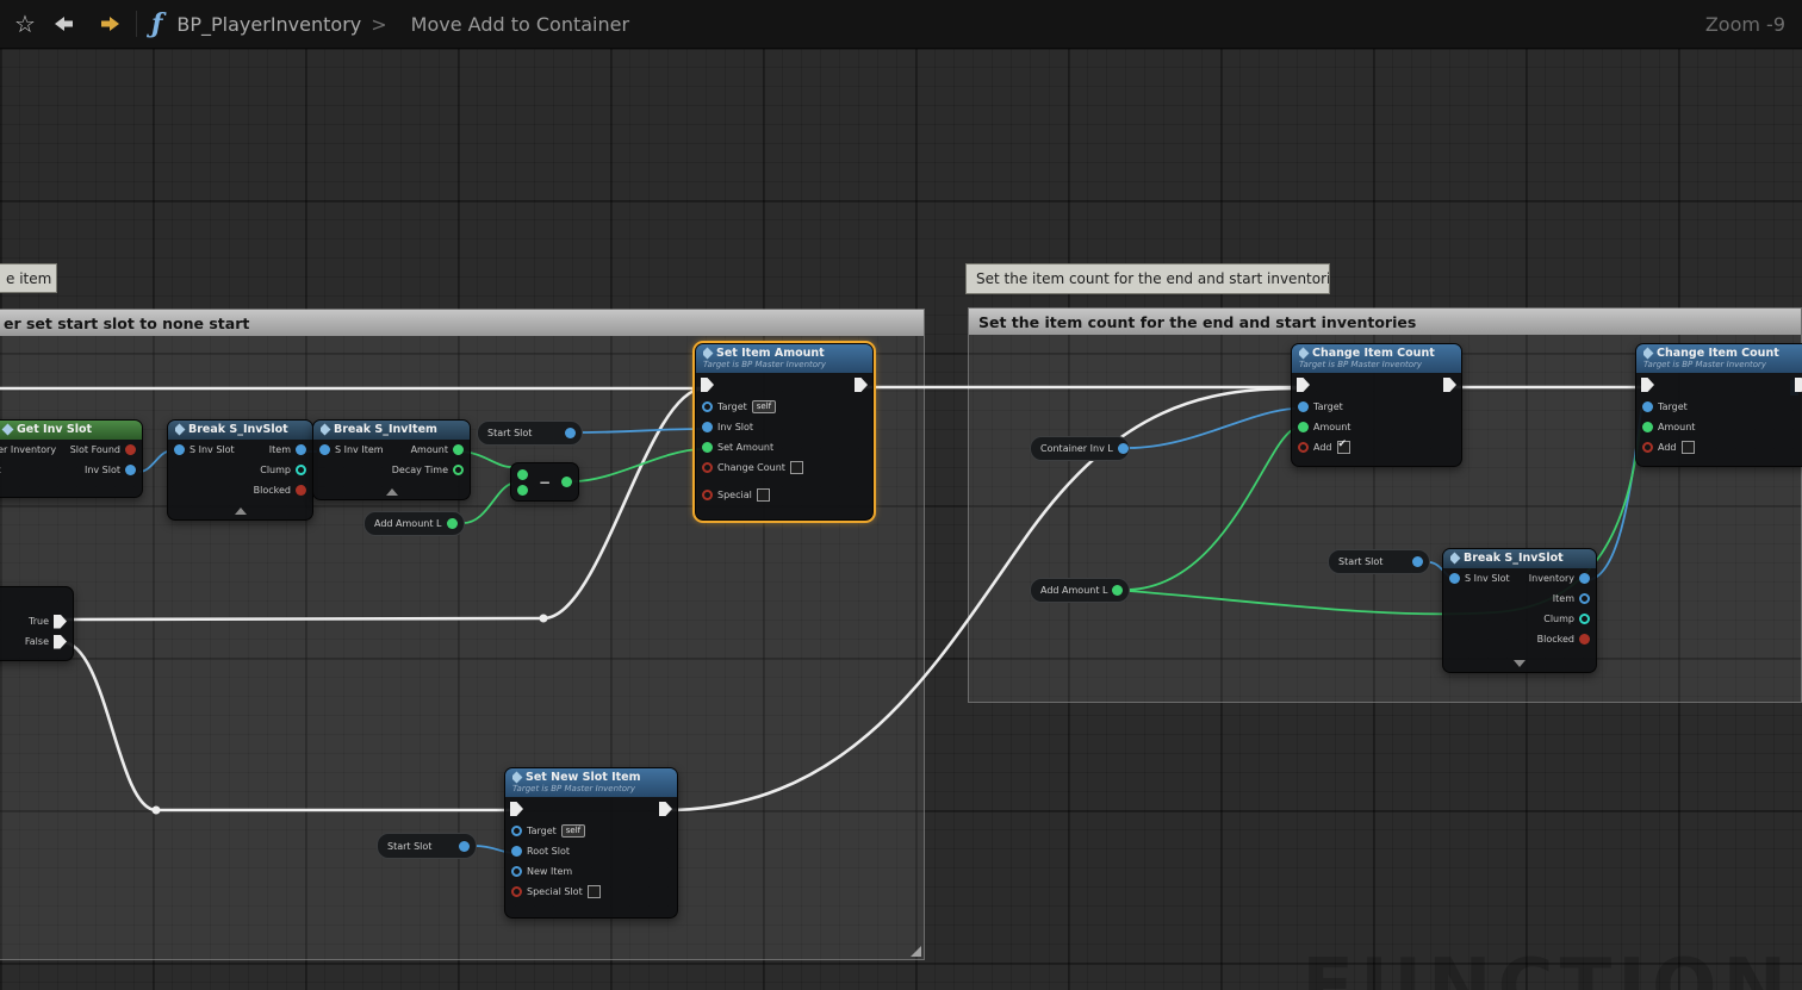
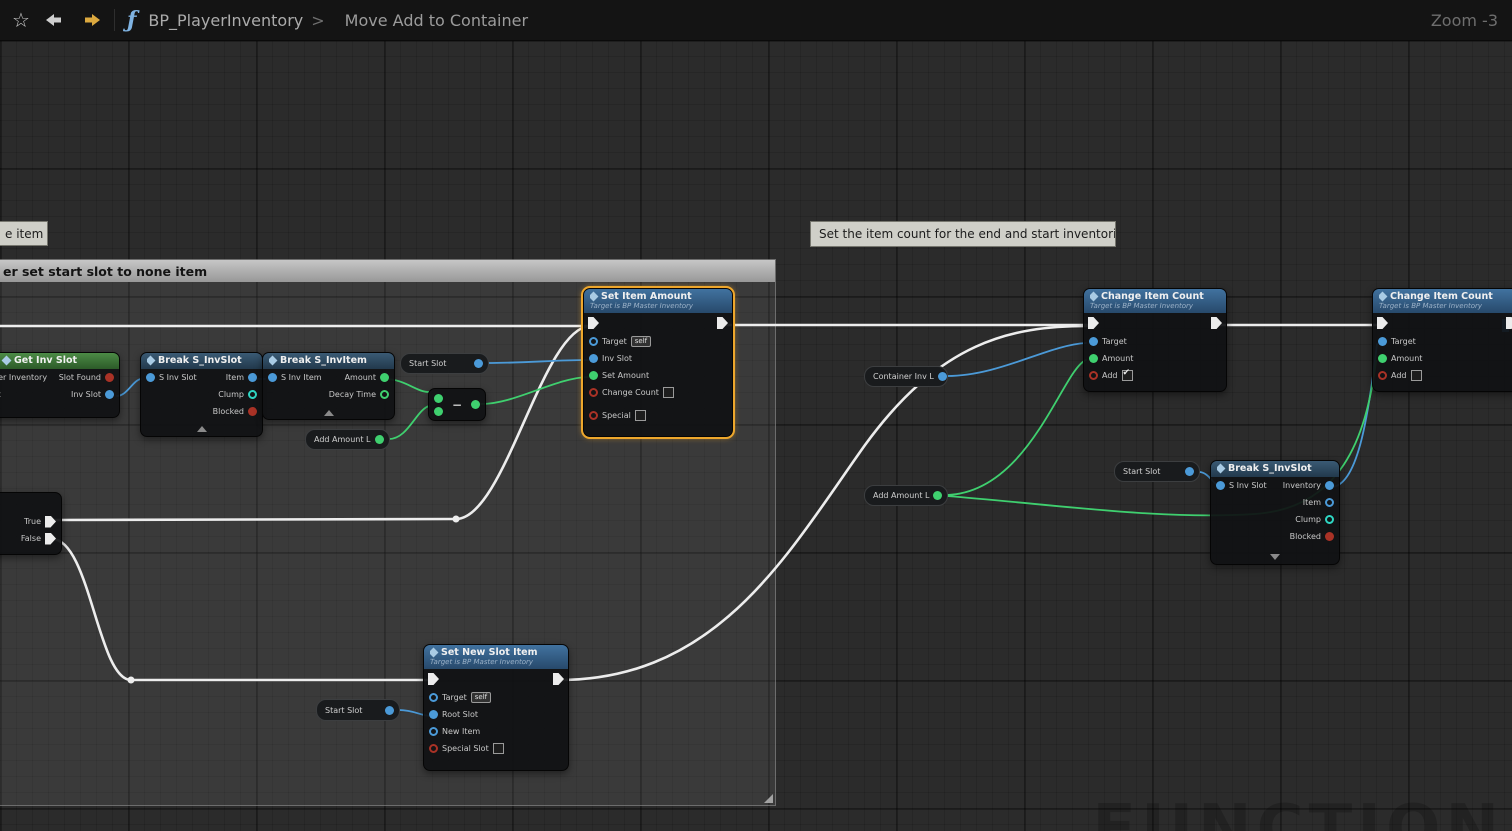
  ☆
  ƒ
  BP_PlayerInventory
  >
  Move Add to Container
- Zoom -9
+ Zoom -3
  FUNCTION
- er set start slot to none start
+ er set start slot to none item
- Set the item count for the end and start inventories
  e item
  Set the item count for the end and start inventori
  Get Inv Slot
  er Inventory
  Slot Found
  Inv Slot
  Break S_InvSlot
  S Inv Slot
  Item
  Clump
  Blocked
  Break S_InvItem
  S Inv Item
  Amount
  Decay Time
  Start Slot
  −
  Add Amount L
  Set Item Amount
  Target is BP Master Inventory
  Target
  self
  Inv Slot
  Set Amount
  Change Count
  Special
  True
  False
  Set New Slot Item
  Target is BP Master Inventory
  Target
  self
  Root Slot
  New Item
  Special Slot
  Start Slot
  Container Inv L
  Add Amount L
  Start Slot
  Change Item Count
  Target is BP Master Inventory
  Target
  Amount
  Add
  Change Item Count
  Target is BP Master Inventory
  Target
  Amount
  Add
  Break S_InvSlot
  S Inv Slot
  Inventory
  Item
  Clump
  Blocked
